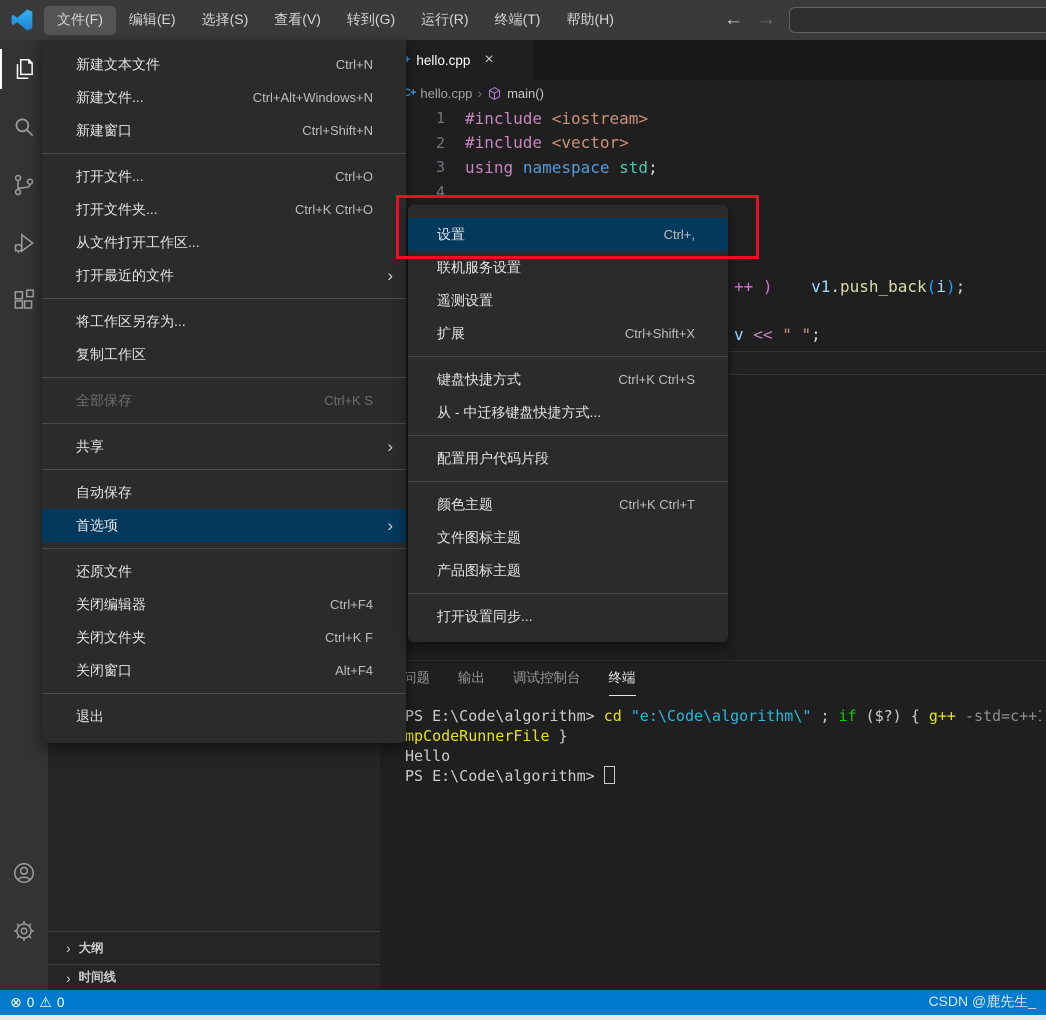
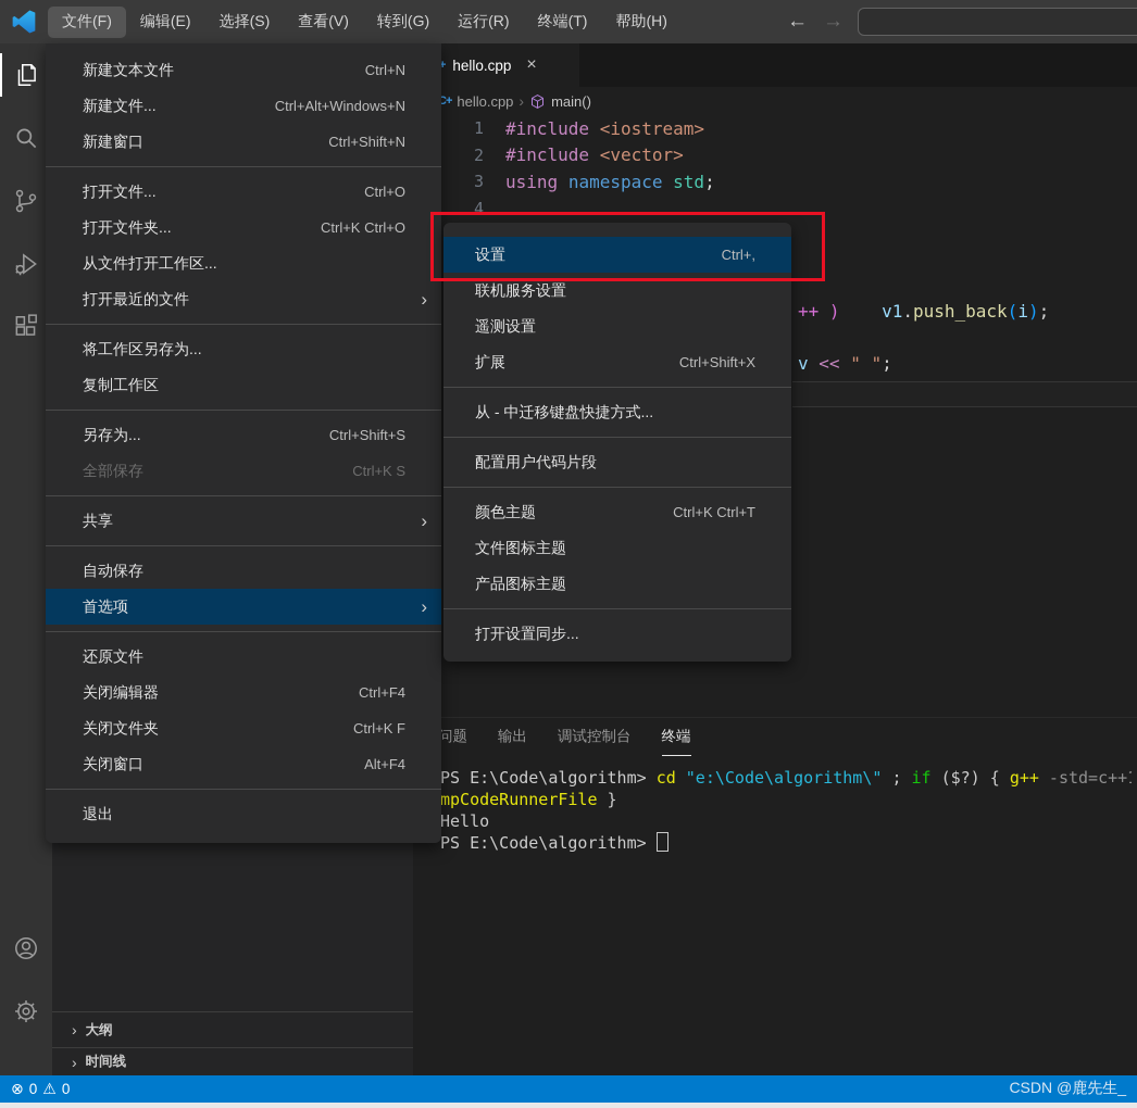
  文件(F)
  编辑(E)
  选择(S)
  查看(V)
  转到(G)
  运行(R)
  终端(T)
  帮助(H)
  ←
  →
  ›
  大纲
  ›
  时间线
  hello.cpp
  ×
  C+
  hello.cpp
  ›
  main()
  1
  #include <iostream>
  2
  #include <vector>
  3
  using namespace std;
  4
  ++ ) v1.push_back(i);
  v << " ";
  问题
  输出
  调试控制台
  终端
  PS E:\Code\algorithm> cd "e:\Code\algorithm\" ; if ($?) { g++ -std=c++
  mpCodeRunnerFile }
  Hello
  PS E:\Code\algorithm>
  新建文本文件
  Ctrl+N
  新建文件...
  Ctrl+Alt+Windows+N
  新建窗口
  Ctrl+Shift+N
  打开文件...
  Ctrl+O
  打开文件夹...
  Ctrl+K Ctrl+O
  从文件打开工作区...
  打开最近的文件
  ›
  将工作区另存为...
  复制工作区
+ 另存为...
+ Ctrl+Shift+S
  全部保存
  Ctrl+K S
  共享
  ›
  自动保存
  首选项
  ›
  还原文件
  关闭编辑器
  Ctrl+F4
  关闭文件夹
  Ctrl+K F
  关闭窗口
  Alt+F4
  退出
  设置
  Ctrl+,
  联机服务设置
  遥测设置
  扩展
  Ctrl+Shift+X
- 键盘快捷方式
- Ctrl+K Ctrl+S
  从 - 中迁移键盘快捷方式...
  配置用户代码片段
  颜色主题
  Ctrl+K Ctrl+T
  文件图标主题
  产品图标主题
  打开设置同步...
  ⊗
  0
  ⚠
  0
  CSDN @鹿先生_
